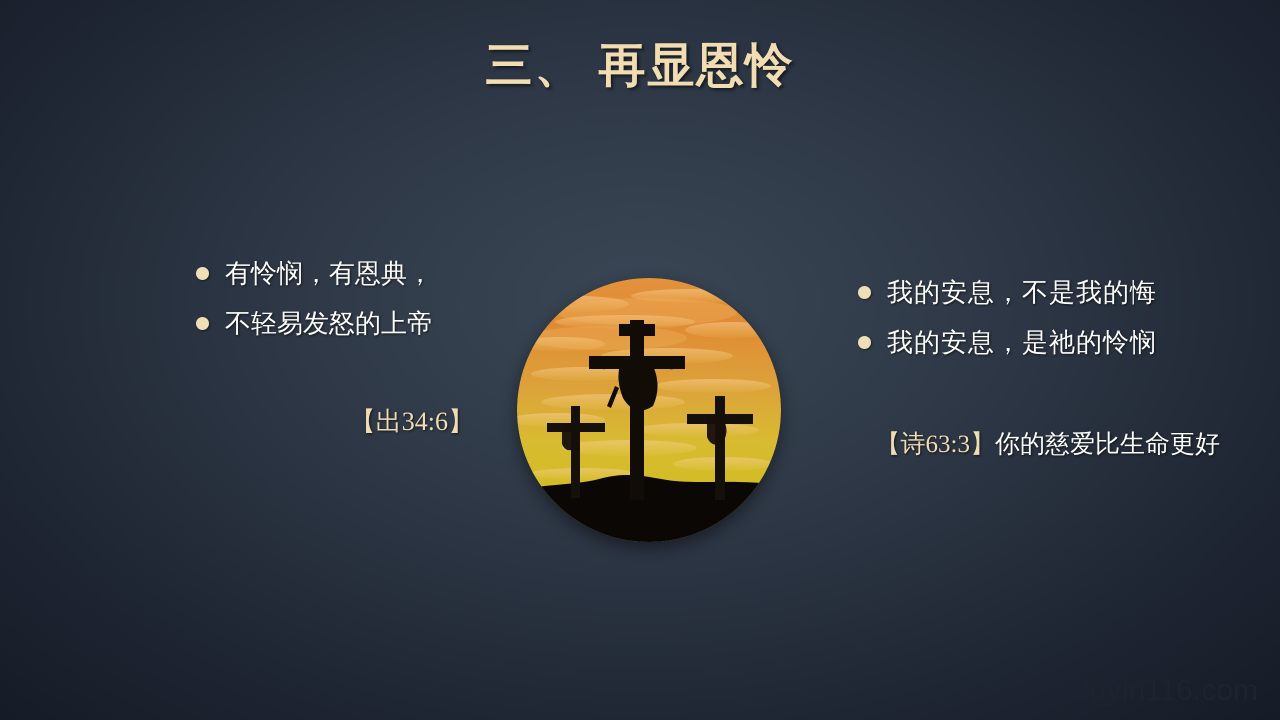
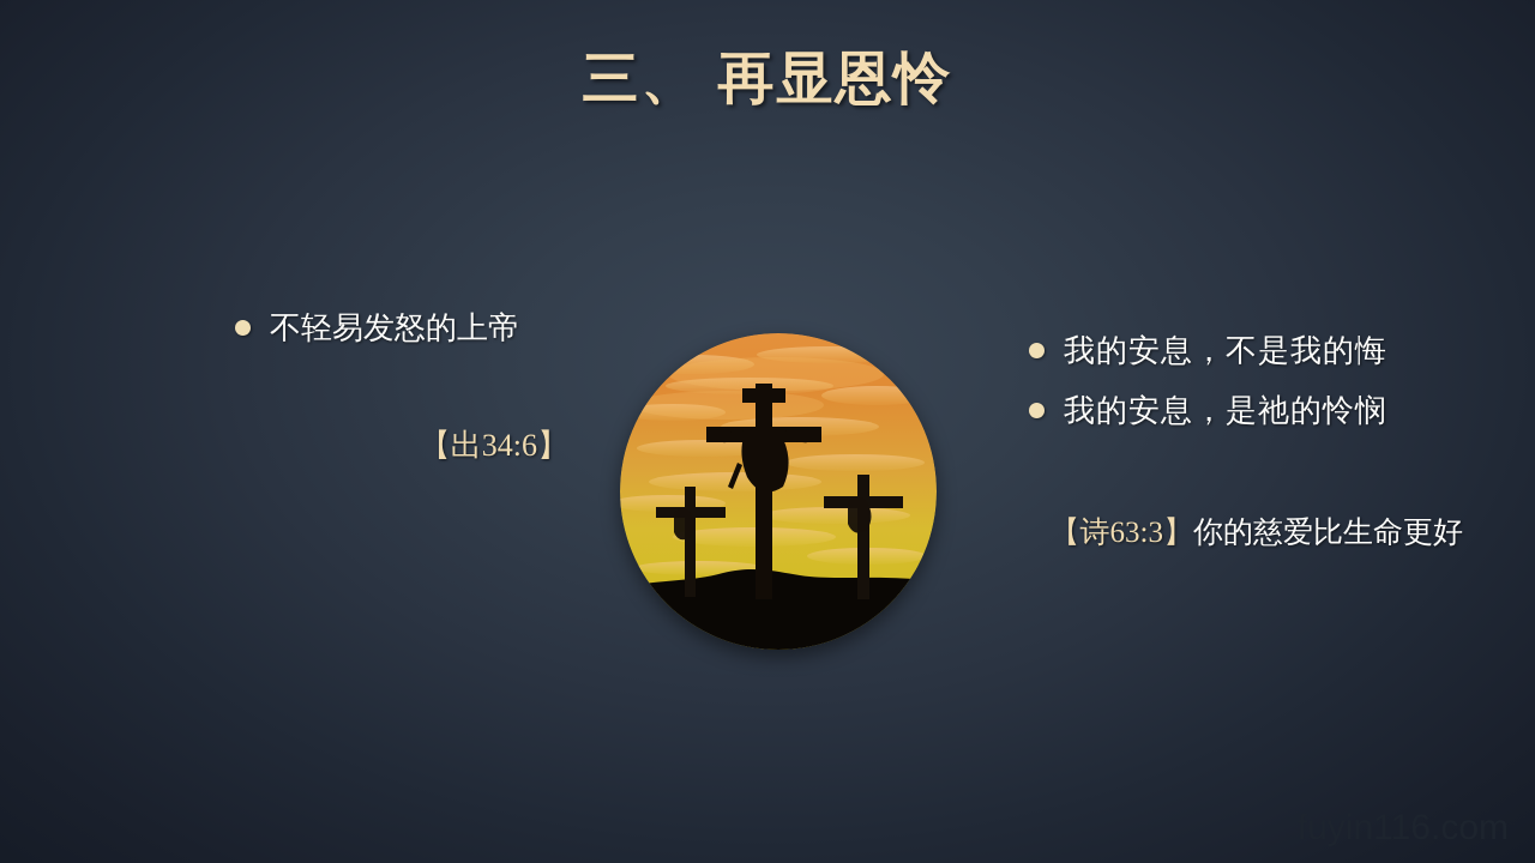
  三、 再显恩怜
- 有怜悯，有恩典，
  不轻易发怒的上帝
  【出34:6】
  我的安息，不是我的悔
  我的安息，是祂的怜悯
  【诗63:3】你的慈爱比生命更好
